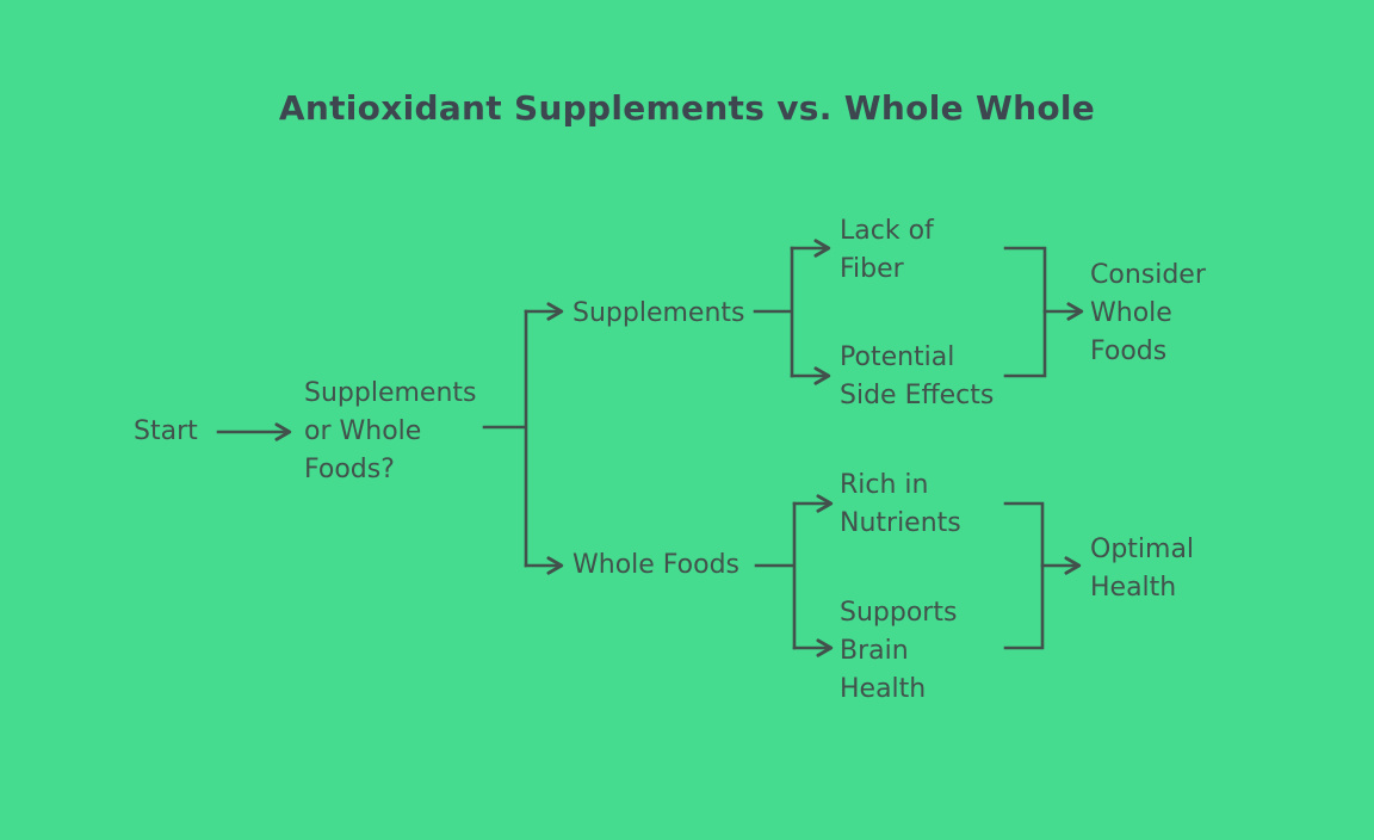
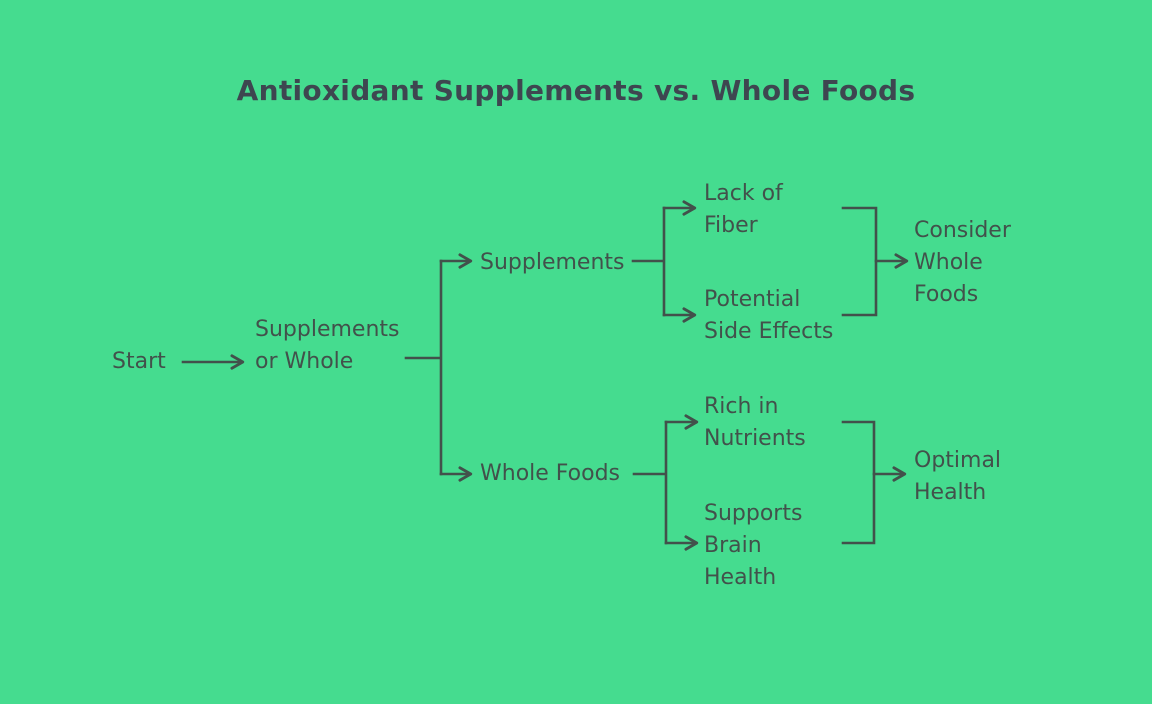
- Antioxidant Supplements vs. Whole Whole
+ Antioxidant Supplements vs. Whole Foods
  Start
  Supplements
  or Whole
- Foods?
  Supplements
  Whole Foods
  Lack of
  Fiber
  Potential
  Side Effects
  Consider
  Whole
  Foods
  Rich in
  Nutrients
  Supports
  Brain
  Health
  Optimal
  Health
